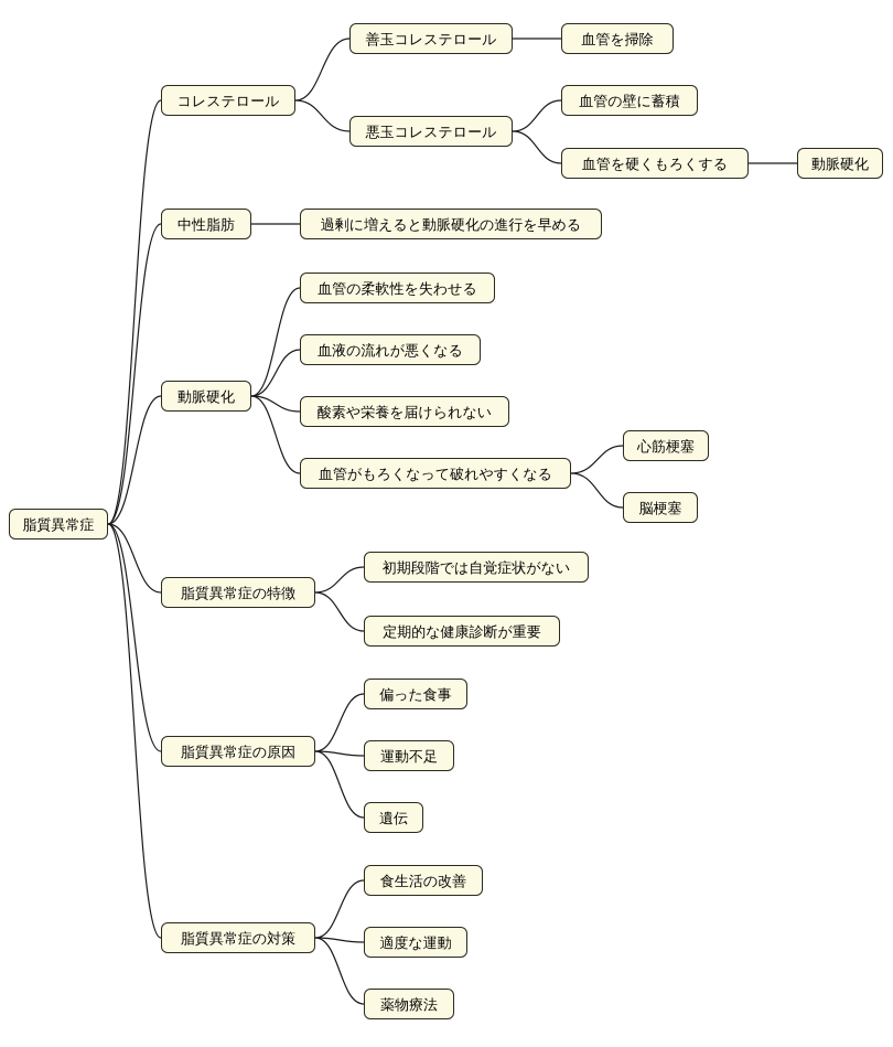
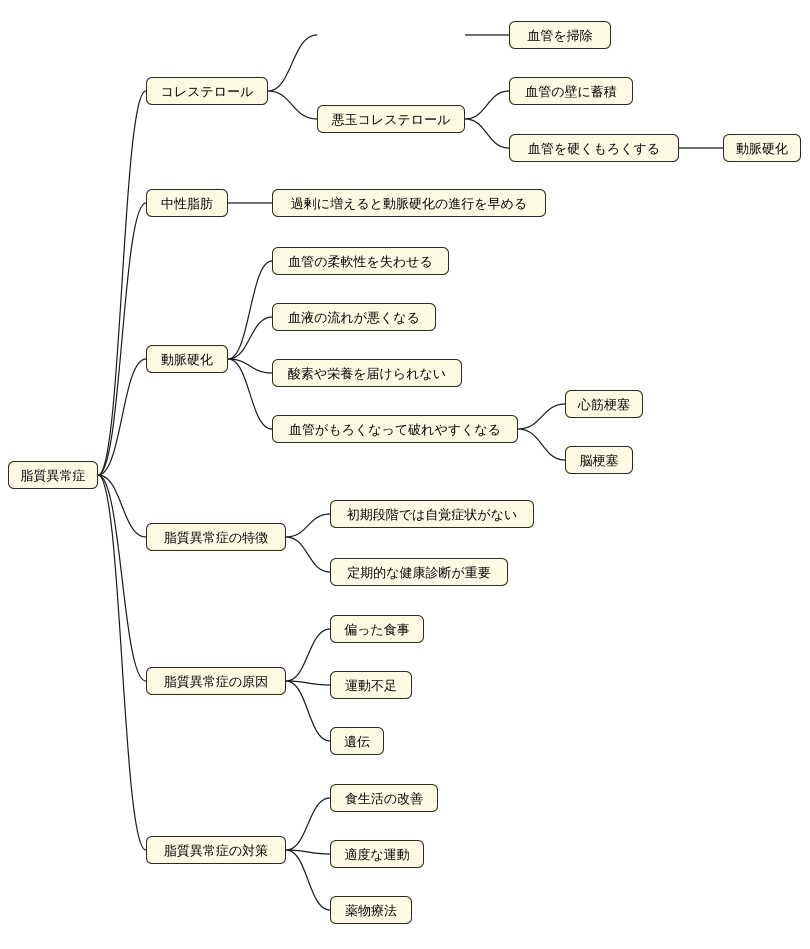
  脂質異常症
  コレステロール
- 善玉コレステロール
  血管を掃除
  悪玉コレステロール
  血管の壁に蓄積
  血管を硬くもろくする
  動脈硬化
  中性脂肪
  過剰に増えると動脈硬化の進行を早める
  動脈硬化
  血管の柔軟性を失わせる
  血液の流れが悪くなる
  酸素や栄養を届けられない
  血管がもろくなって破れやすくなる
  心筋梗塞
  脳梗塞
  脂質異常症の特徴
  初期段階では自覚症状がない
  定期的な健康診断が重要
  脂質異常症の原因
  偏った食事
  運動不足
  遺伝
  脂質異常症の対策
  食生活の改善
  適度な運動
  薬物療法
